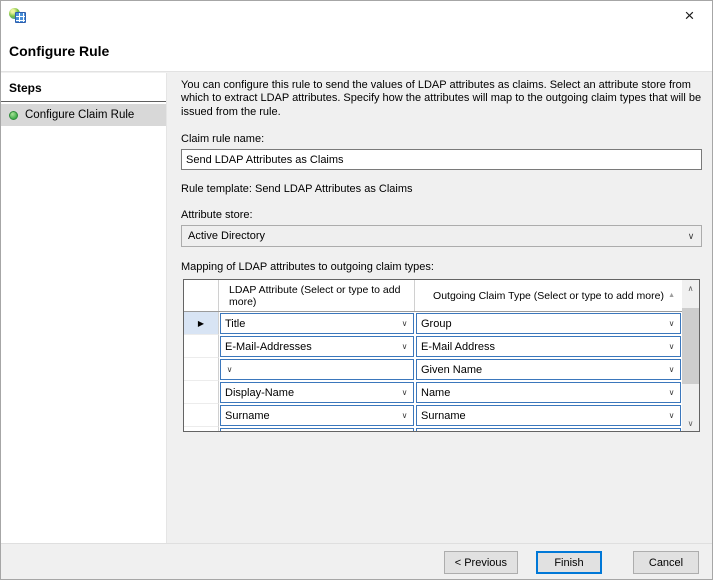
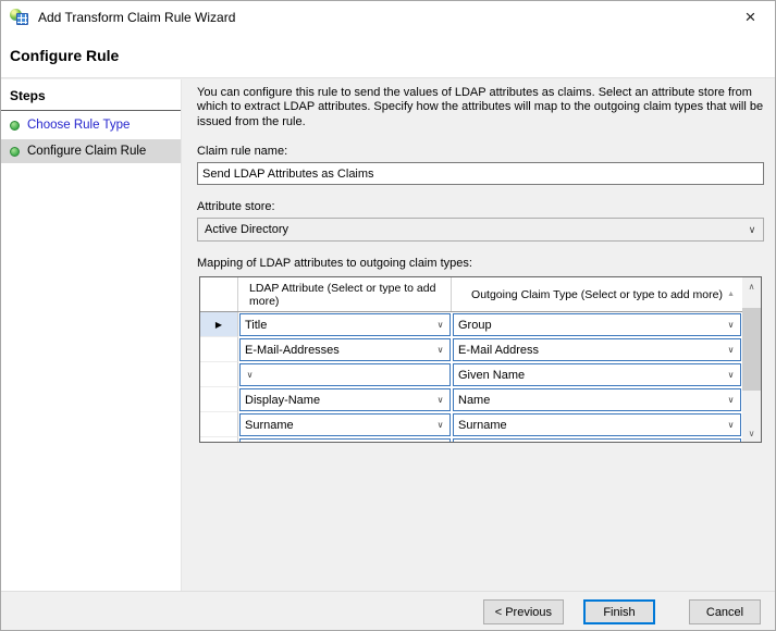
+ Add Transform Claim Rule Wizard
  ×
  Configure Rule
  Steps
+ Choose Rule Type
  Configure Claim Rule
  You can configure this rule to send the values of LDAP attributes as claims. Select an attribute store from which to extract LDAP attributes. Specify how the attributes will map to the outgoing claim types that will be issued from the rule.
  Claim rule name:
  Send LDAP Attributes as Claims
- Rule template: Send LDAP Attributes as Claims
  Attribute store:
  Active Directory
  ∨
  Mapping of LDAP attributes to outgoing claim types:
  LDAP Attribute (Select or type to add more)
  Outgoing Claim Type (Select or type to add more)
  ▶
  Title
  ∨
  Group
  ∨
  E-Mail-Addresses
  ∨
  E-Mail Address
  ∨
  ∨
  Given Name
  ∨
  Display-Name
  ∨
  Name
  ∨
  Surname
  ∨
  Surname
  ∨
  ∧
  ∨
  < Previous
  Finish
  Cancel
